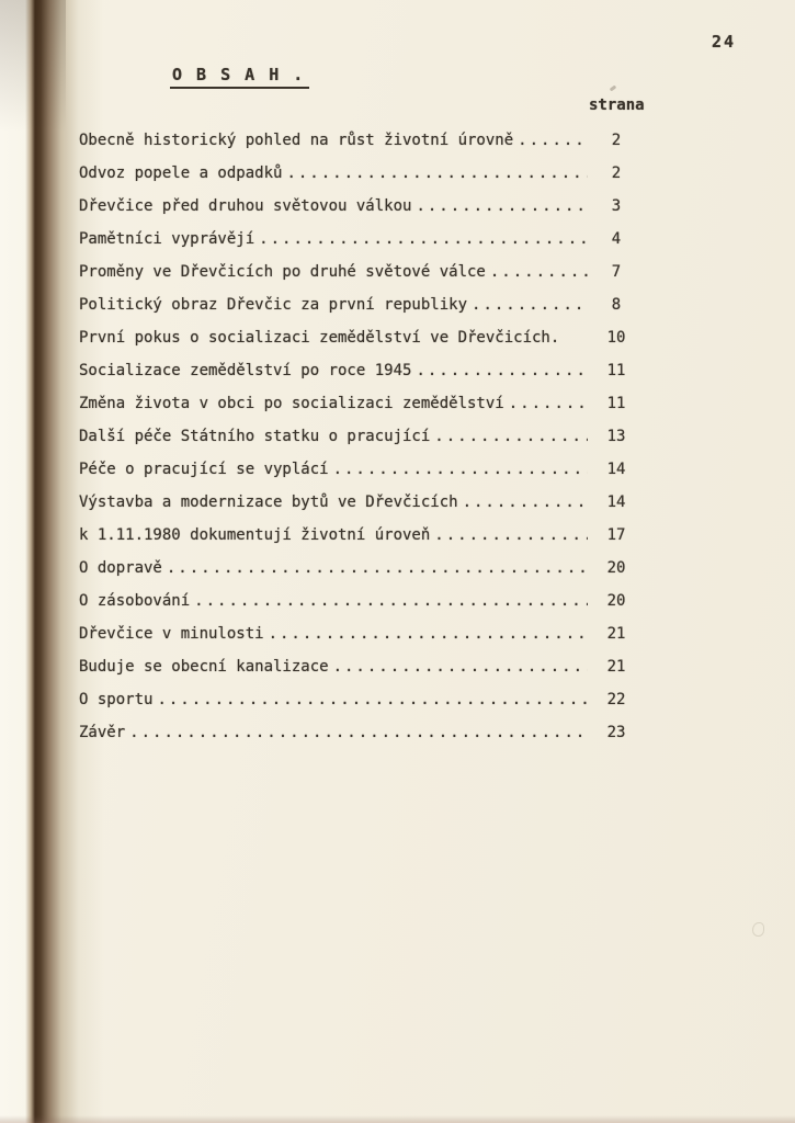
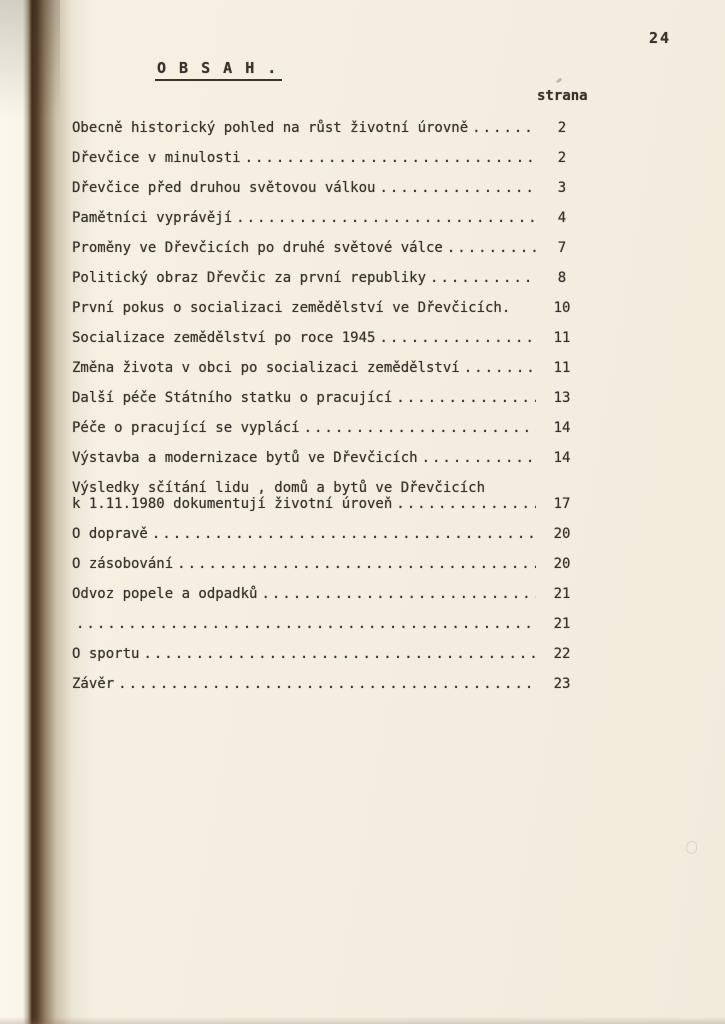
  24
  O B S A H .
  strana
  Obecně historický pohled na růst životní úrovně
  2
- Odvoz popele a odpadků
+ Dřevčice v minulosti
  2
  Dřevčice před druhou světovou válkou
  3
  Pamětníci vyprávějí
  4
  Proměny ve Dřevčicích po druhé světové válce
  7
  Politický obraz Dřevčic za první republiky
  8
  První pokus o socializaci zemědělství ve Dřevčicích.
  10
  Socializace zemědělství po roce 1945
  11
  Změna života v obci po socializaci zemědělství
  11
  Další péče Státního statku o pracující
  13
  Péče o pracující se vyplácí
  14
  Výstavba a modernizace bytů ve Dřevčicích
  14
+ Výsledky sčítání lidu , domů a bytů ve Dřevčicích
  k 1.11.1980 dokumentují životní úroveň
  17
  O dopravě
  20
  O zásobování
  20
- Dřevčice v minulosti
+ Odvoz popele a odpadků
  21
- Buduje se obecní kanalizace
  21
  O sportu
  22
  Závěr
  23
